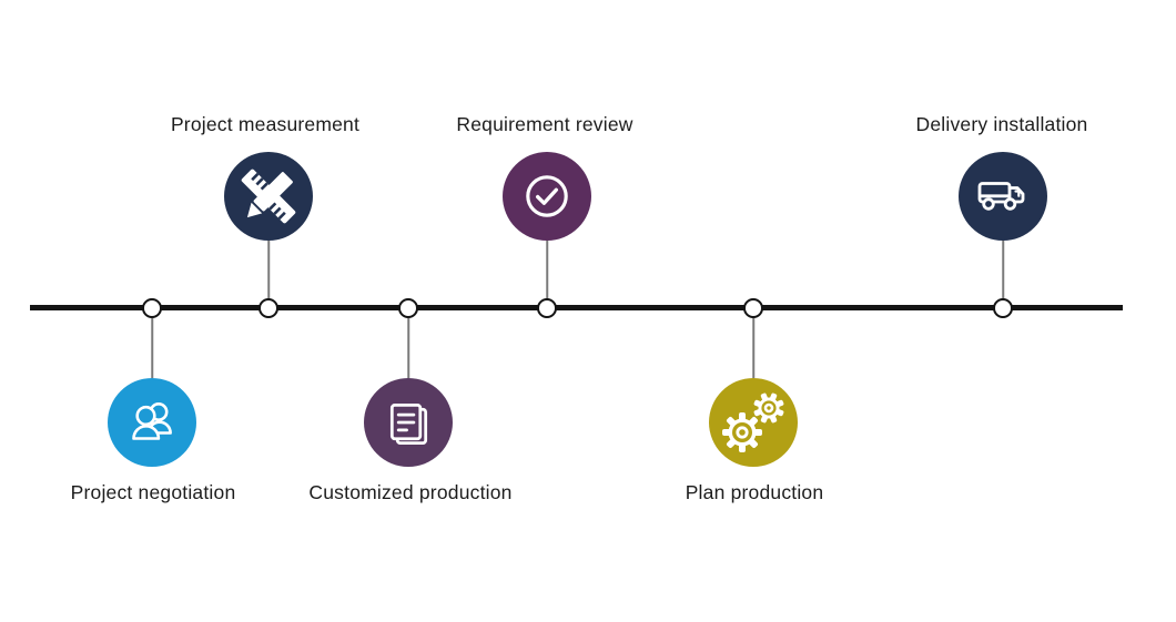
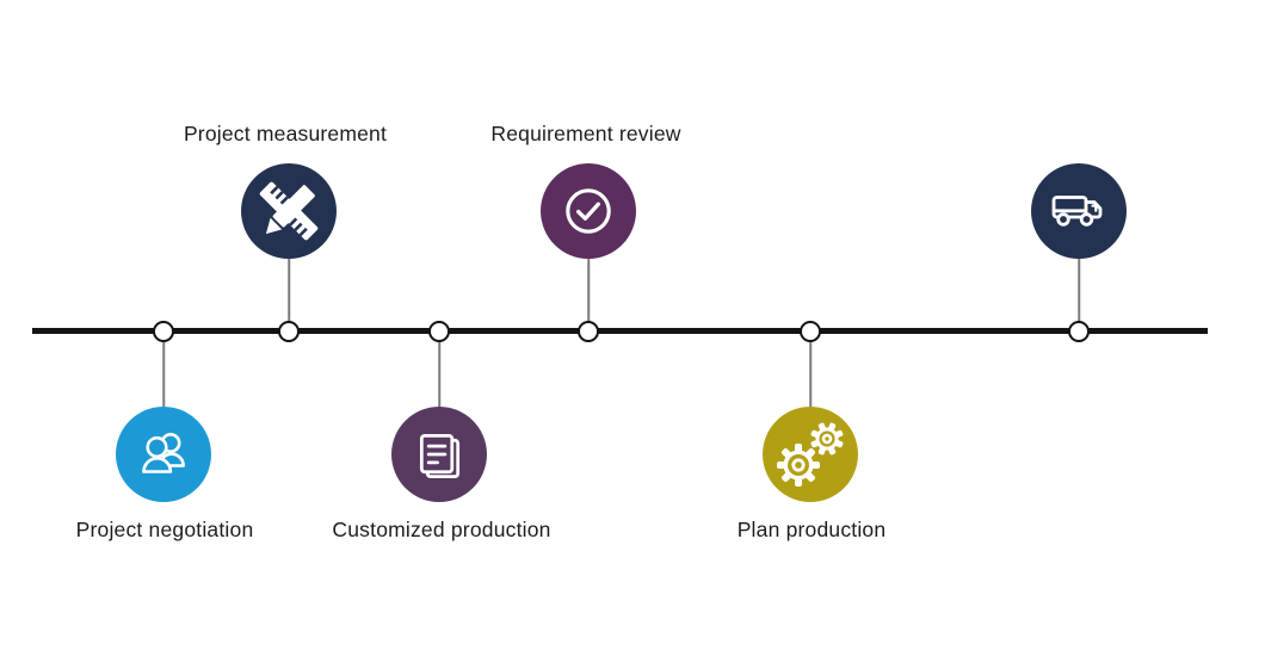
  Project negotiation
  Project measurement
  Customized production
  Requirement review
  Plan production
- Delivery installation
